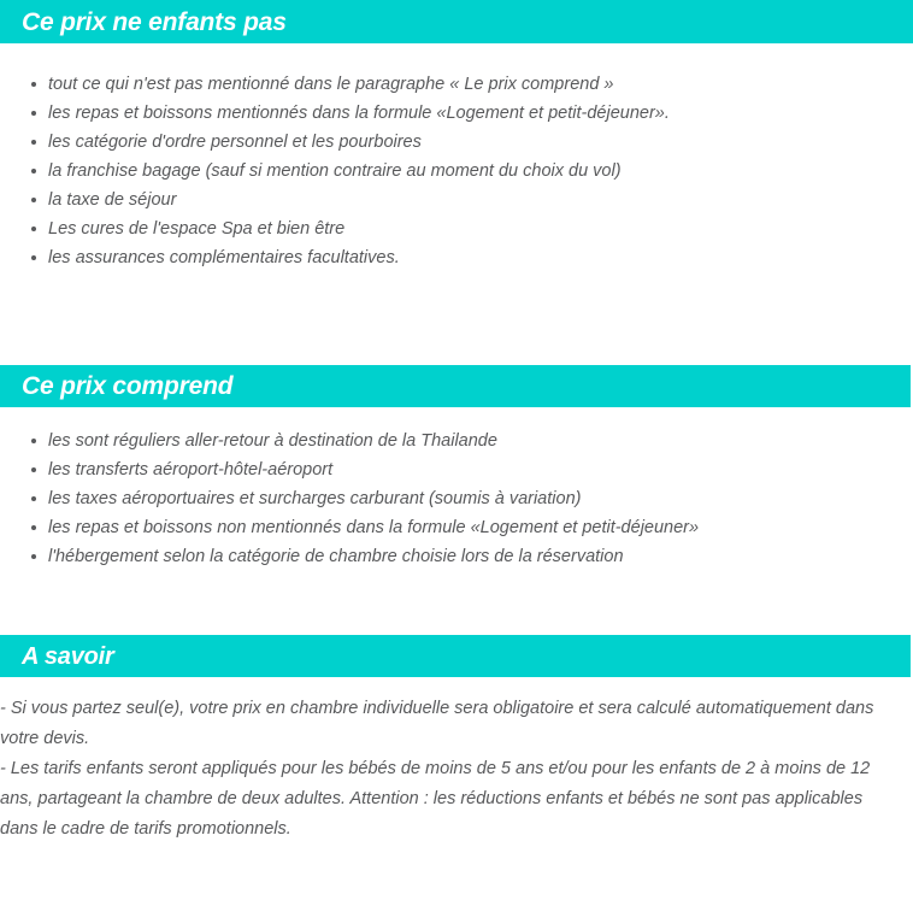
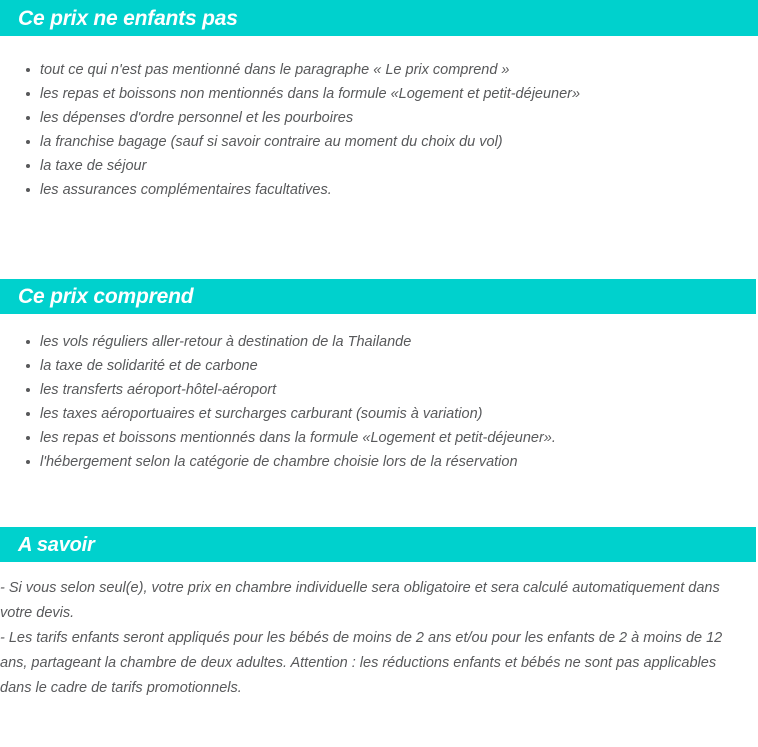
  Ce prix ne enfants pas
  tout ce qui n'est pas mentionné dans le paragraphe « Le prix comprend »
- les repas et boissons mentionnés dans la formule «Logement et petit-déjeuner».
+ les repas et boissons non mentionnés dans la formule «Logement et petit-déjeuner»
- les catégorie d'ordre personnel et les pourboires
+ les dépenses d'ordre personnel et les pourboires
- la franchise bagage (sauf si mention contraire au moment du choix du vol)
+ la franchise bagage (sauf si savoir contraire au moment du choix du vol)
  la taxe de séjour
- Les cures de l'espace Spa et bien être
  les assurances complémentaires facultatives.
  Ce prix comprend
- les sont réguliers aller-retour à destination de la Thailande
+ les vols réguliers aller-retour à destination de la Thailande
+ la taxe de solidarité et de carbone
  les transferts aéroport-hôtel-aéroport
  les taxes aéroportuaires et surcharges carburant (soumis à variation)
- les repas et boissons non mentionnés dans la formule «Logement et petit-déjeuner»
+ les repas et boissons mentionnés dans la formule «Logement et petit-déjeuner».
  l'hébergement selon la catégorie de chambre choisie lors de la réservation
  A savoir
- - Si vous partez seul(e), votre prix en chambre individuelle sera obligatoire et sera calculé automatiquement dans votre devis.
+ - Si vous selon seul(e), votre prix en chambre individuelle sera obligatoire et sera calculé automatiquement dans votre devis.
- - Les tarifs enfants seront appliqués pour les bébés de moins de 5 ans et/ou pour les enfants de 2 à moins de 12 ans, partageant la chambre de deux adultes. Attention : les réductions enfants et bébés ne sont pas applicables dans le cadre de tarifs promotionnels.
+ - Les tarifs enfants seront appliqués pour les bébés de moins de 2 ans et/ou pour les enfants de 2 à moins de 12 ans, partageant la chambre de deux adultes. Attention : les réductions enfants et bébés ne sont pas applicables dans le cadre de tarifs promotionnels.
